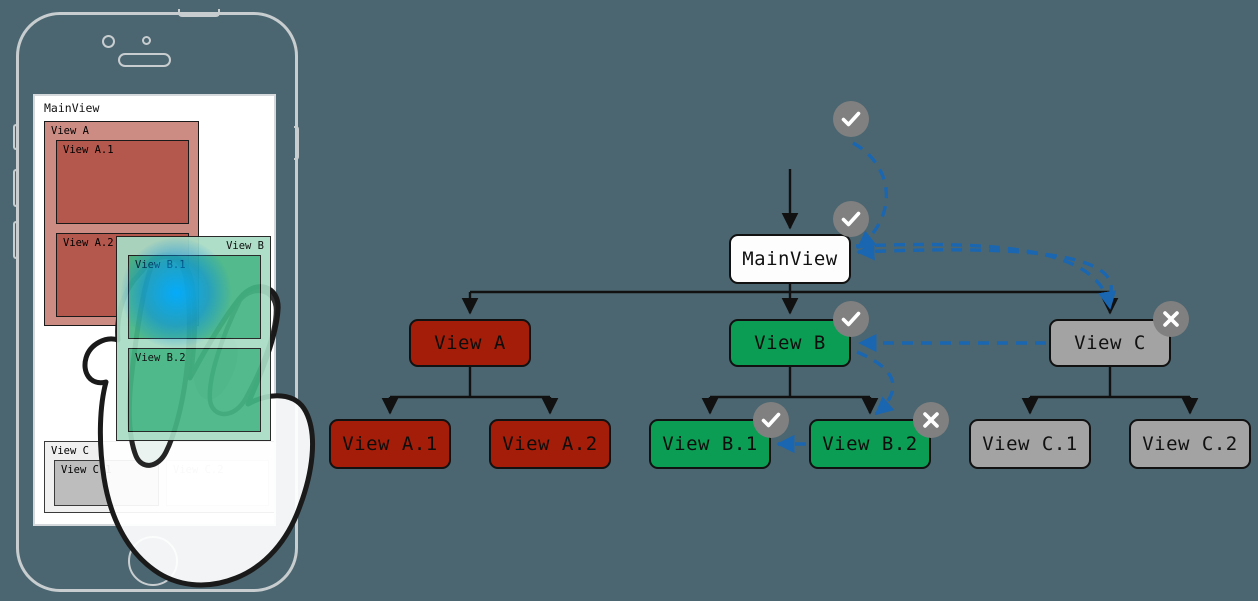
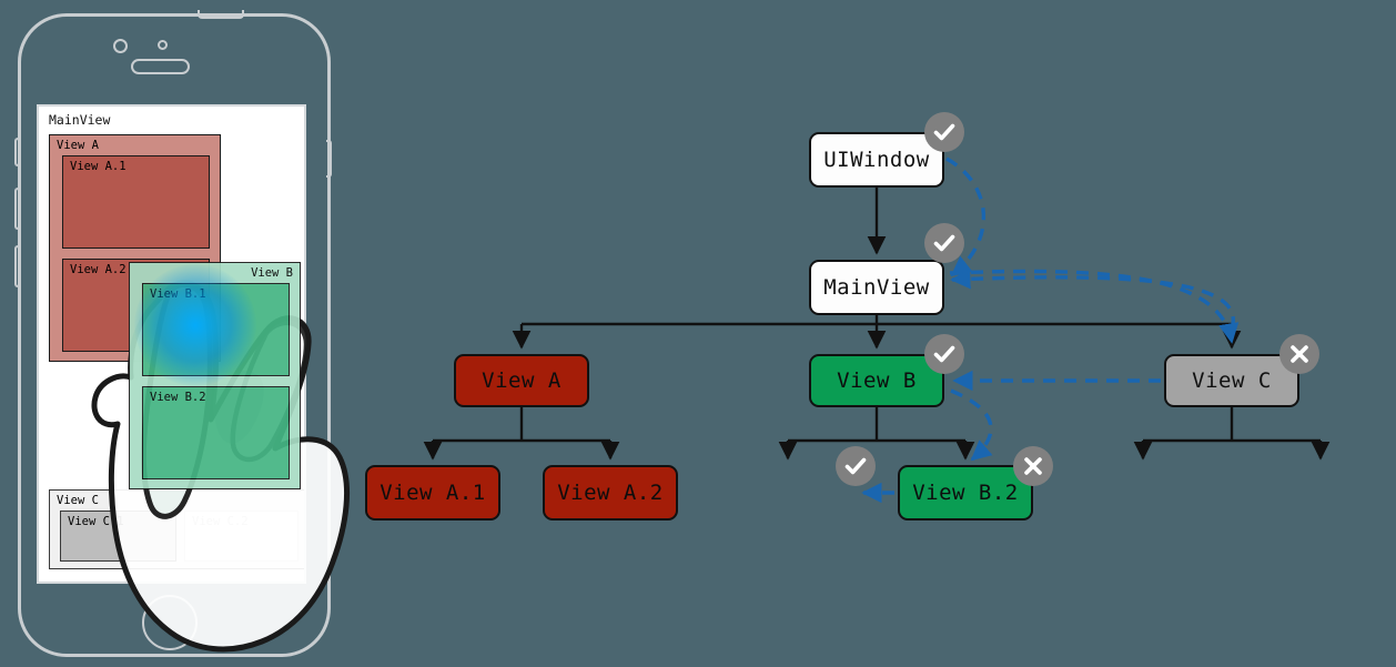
+ UIWindow
  MainView
  View A
  View B
  View C
  View A.1
  View A.2
- View B.1
  View B.2
- View C.1
- View C.2
  MainView
  View A
  View A.1
  View A.2
  View C
  View C
  View B
  View B.2
